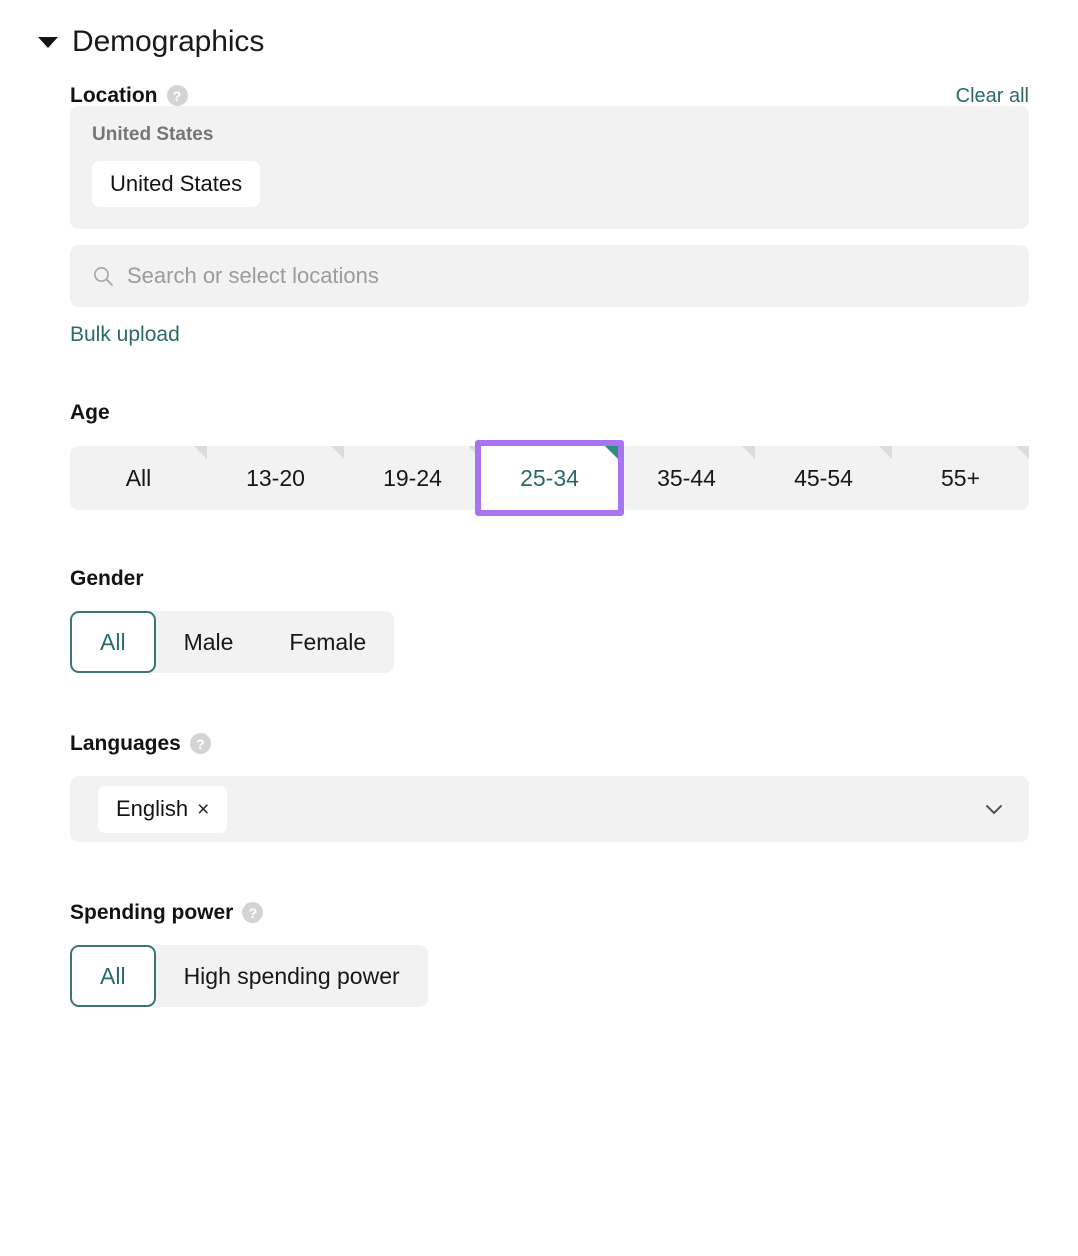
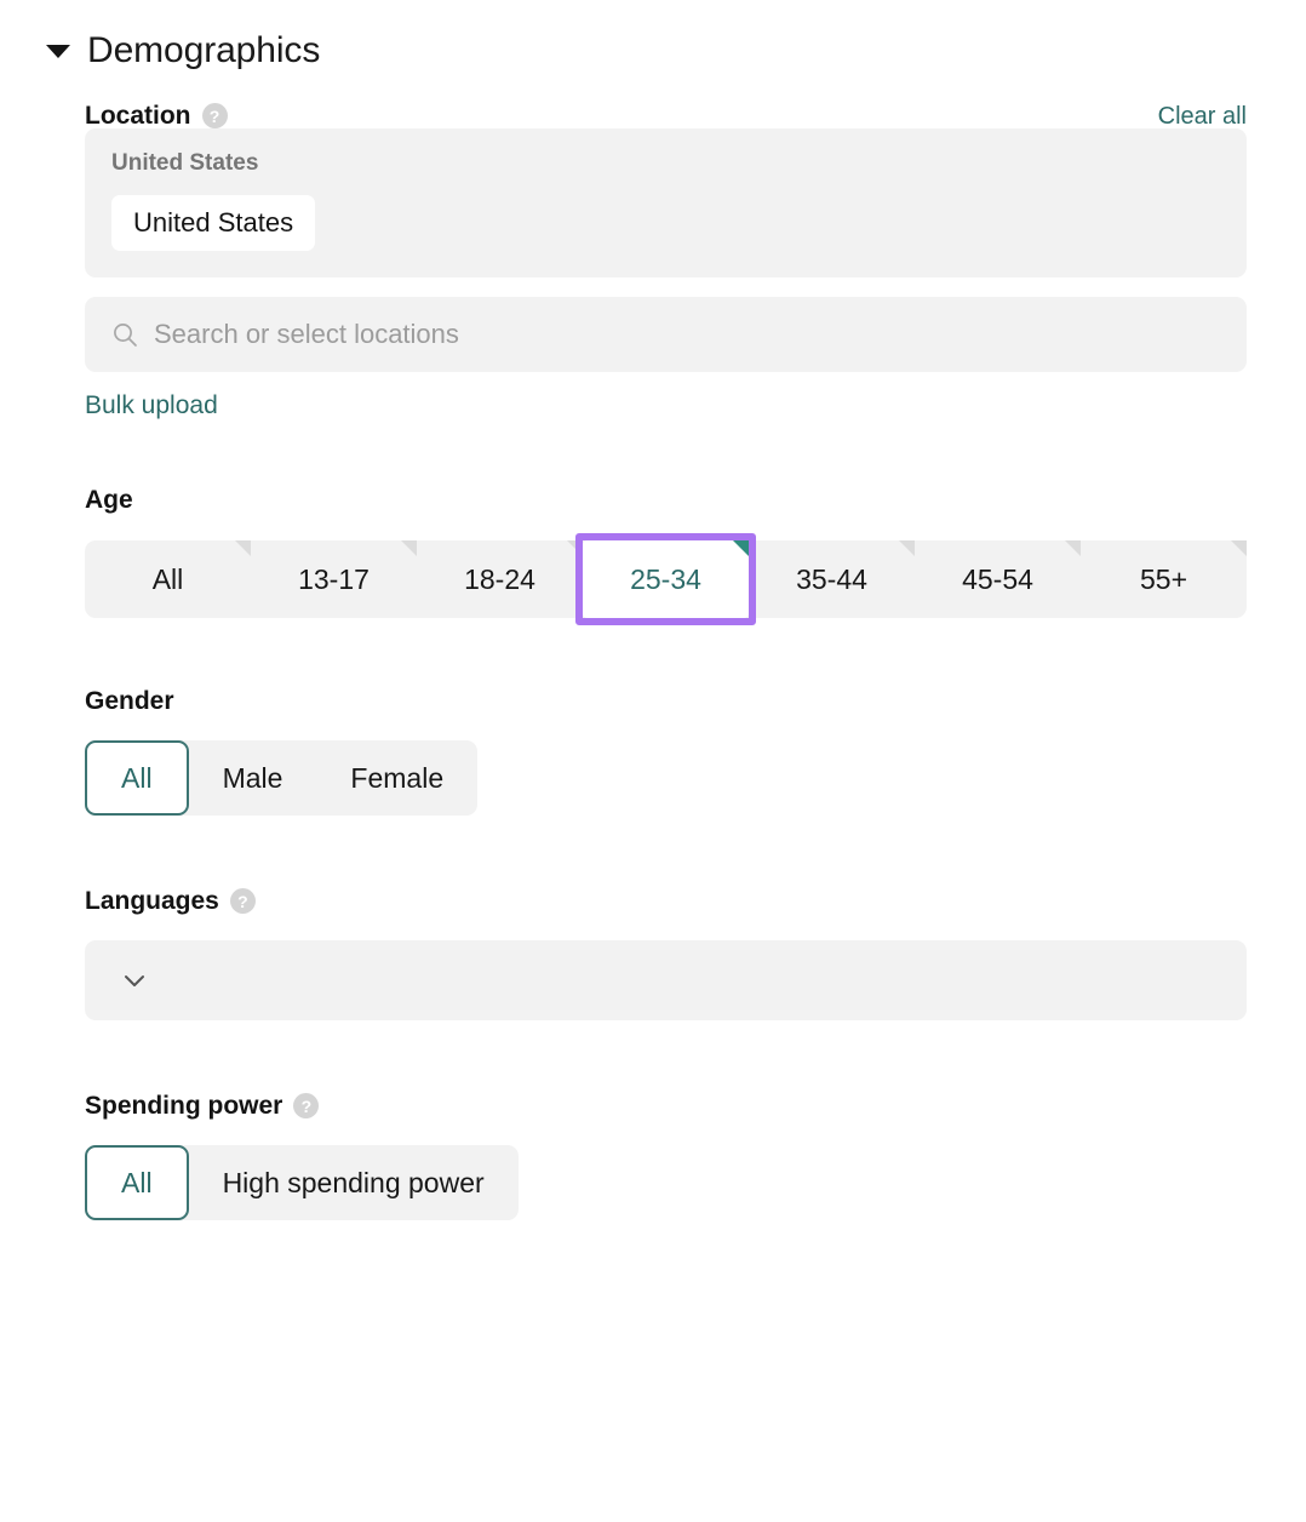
  Demographics
  Location
  ?
  Clear all
  United States
  United States
  Search or select locations
  Bulk upload
  Age
  All
- 13-20
+ 13-17
- 19-24
+ 18-24
  25-34
  35-44
  45-54
  55+
  Gender
  All
  Male
  Female
  Languages
  ?
- English
- ×
  Spending power
  ?
  All
  High spending power
